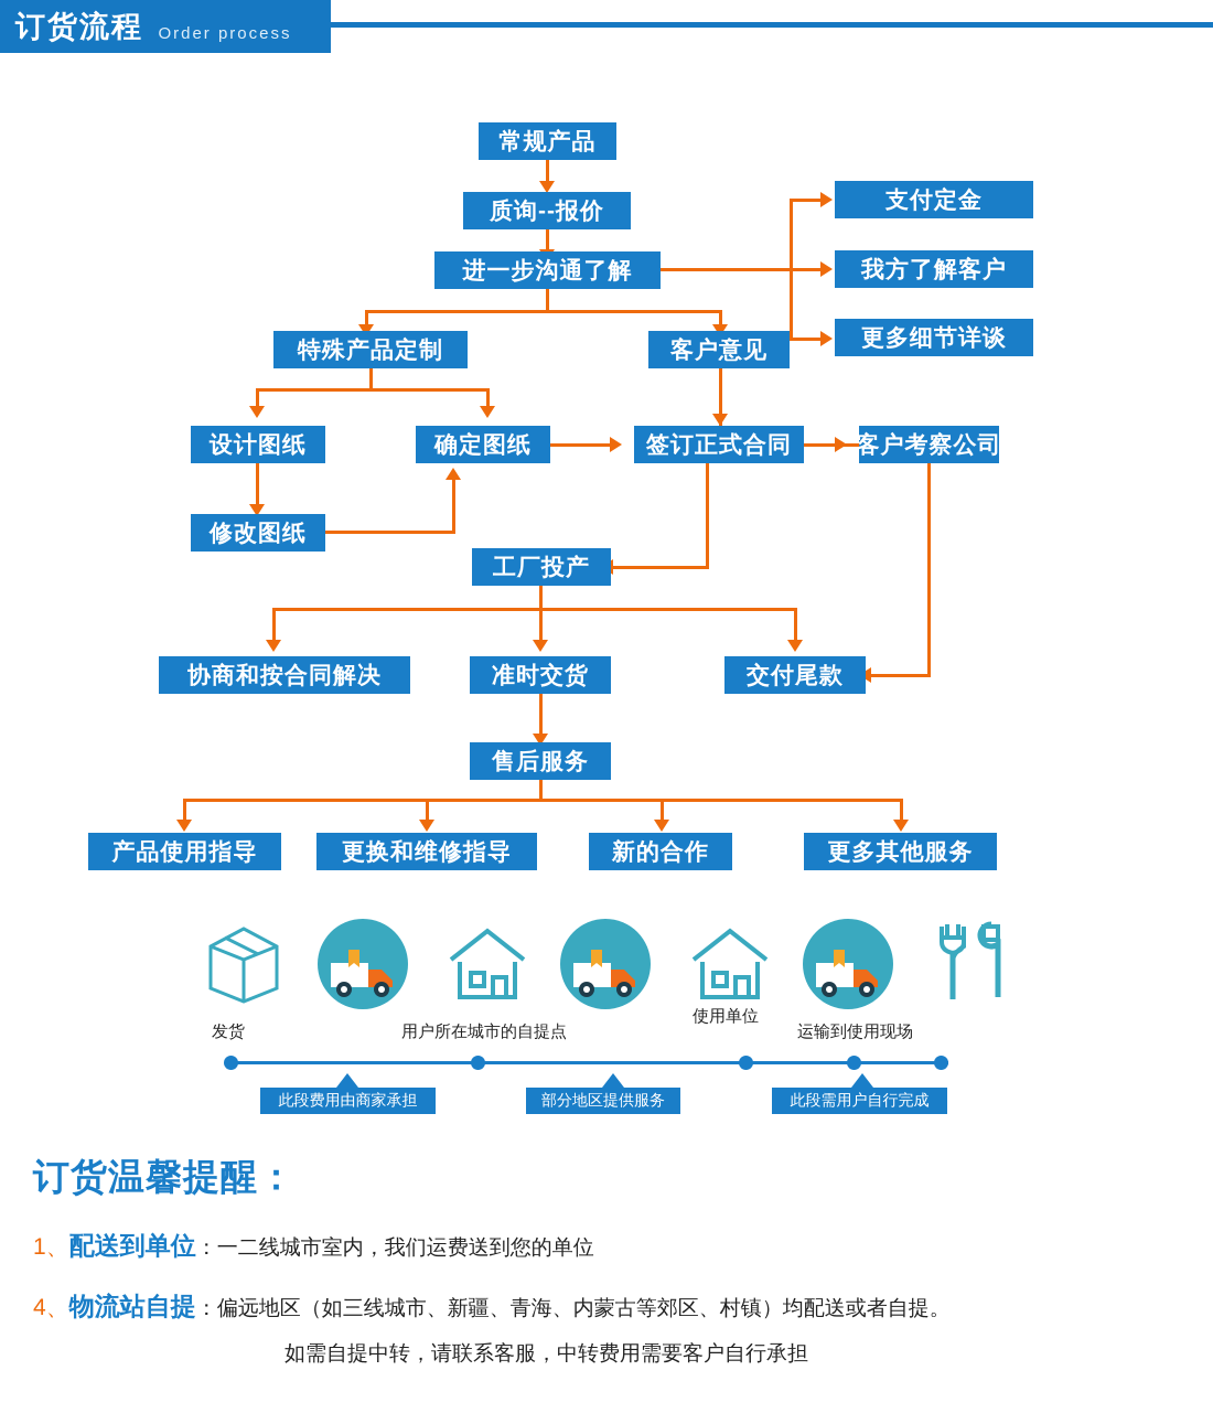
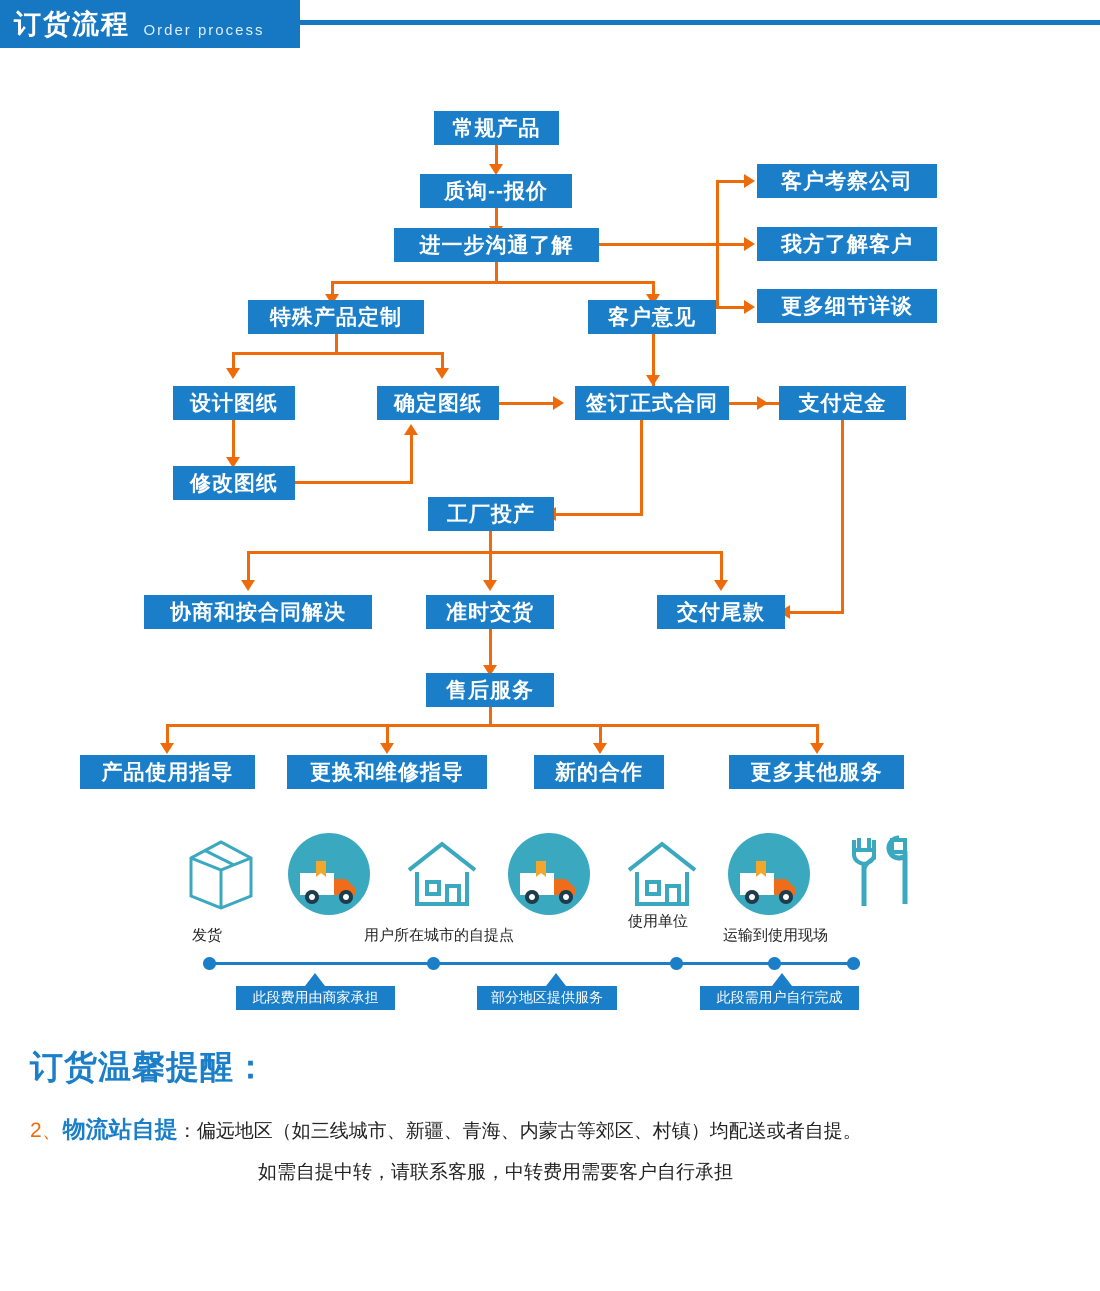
  订货流程 Order process
  常规产品
  质询--报价
  进一步沟通了解
- 支付定金
+ 客户考察公司
  我方了解客户
  更多细节详谈
  特殊产品定制
  客户意见
  设计图纸
  确定图纸
  签订正式合同
- 客户考察公司
+ 支付定金
  修改图纸
  工厂投产
  协商和按合同解决
  准时交货
  交付尾款
  售后服务
  产品使用指导
  更换和维修指导
  新的合作
  更多其他服务
  发货
  用户所在城市的自提点
  使用单位
  运输到使用现场
  此段费用由商家承担
  部分地区提供服务
  此段需用户自行完成
  订货温馨提醒：
- 1、配送到单位：一二线城市室内，我们运费送到您的单位
- 4、物流站自提：偏远地区（如三线城市、新疆、青海、内蒙古等郊区、村镇）均配送或者自提。
+ 2、物流站自提：偏远地区（如三线城市、新疆、青海、内蒙古等郊区、村镇）均配送或者自提。
  如需自提中转，请联系客服，中转费用需要客户自行承担
